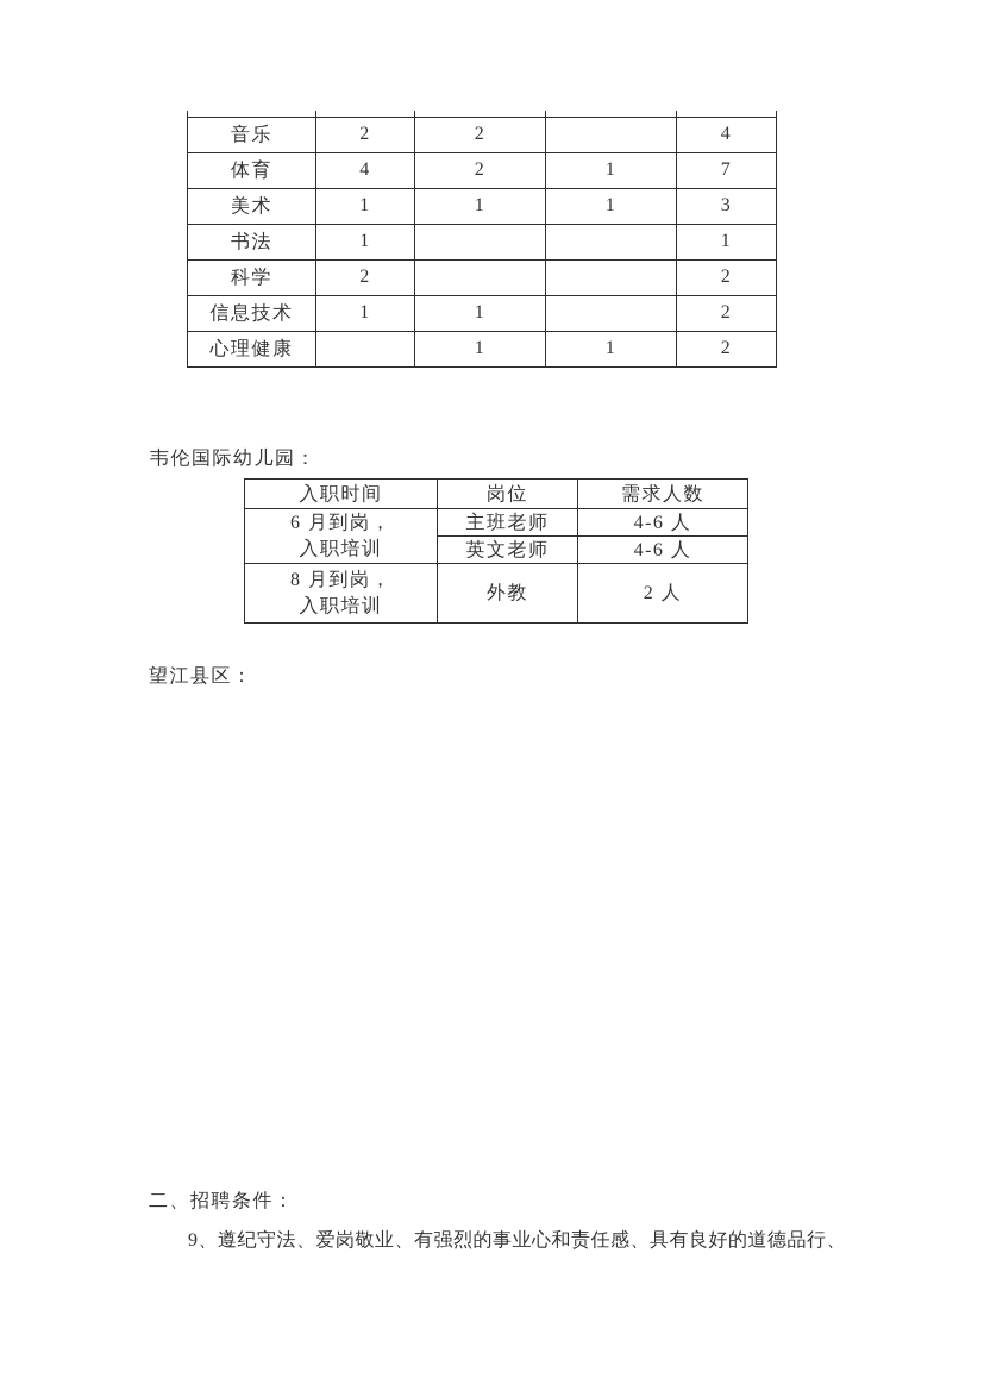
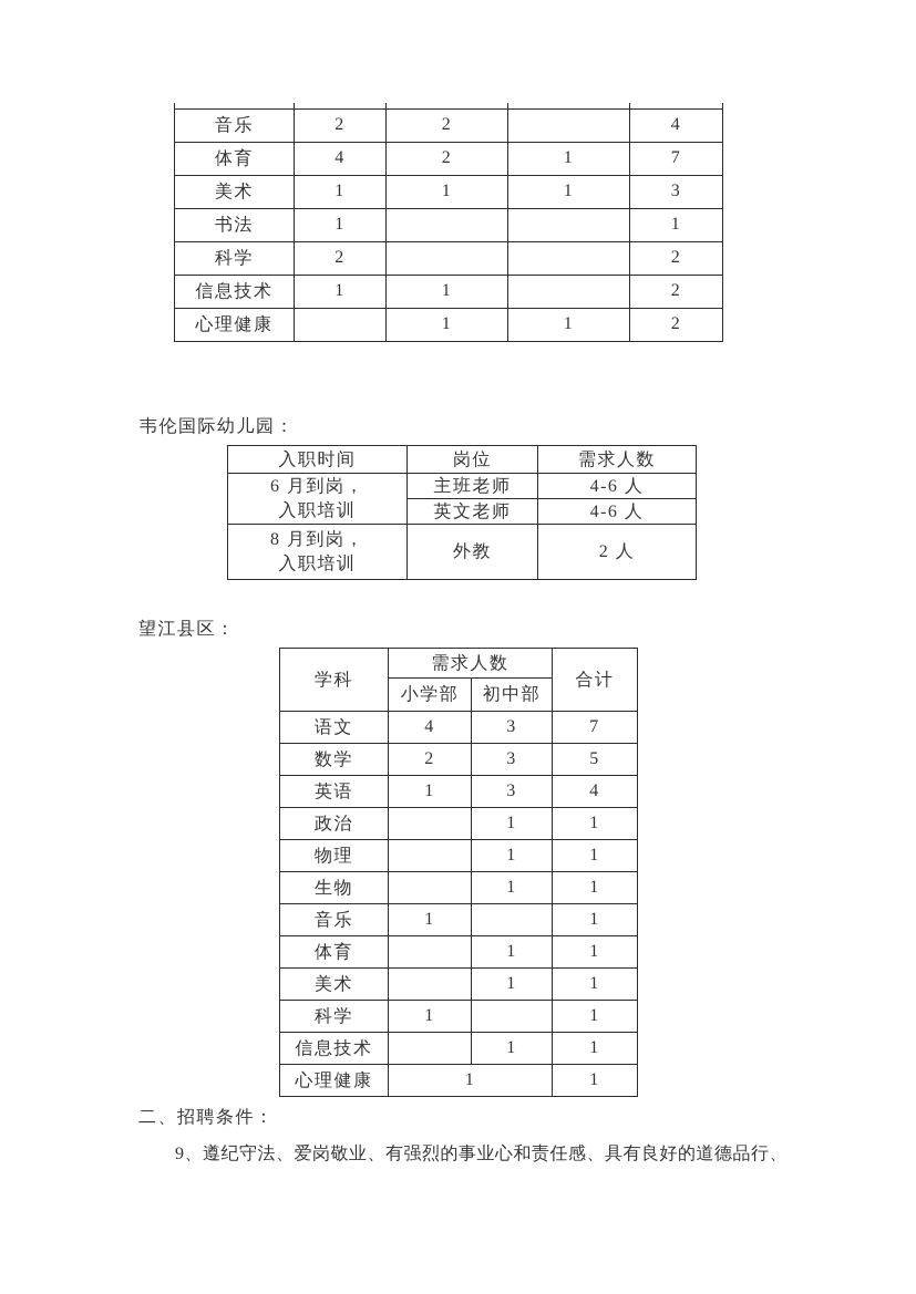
  音乐	2	2		4
  体育	4	2	1	7
  美术	1	1	1	3
  书法	1			1
  科学	2			2
  信息技术	1	1		2
  心理健康		1	1	2
  韦伦国际幼儿园：
  入职时间	岗位	需求人数
  6 月到岗， 入职培训	主班老师	4-6 人
  英文老师	4-6 人
  8 月到岗， 入职培训	外教	2 人
  望江县区：
+ 学科	需求人数	合计
+ 小学部	初中部
+ 语文	4	3	7
+ 数学	2	3	5
+ 英语	1	3	4
+ 政治		1	1
+ 物理		1	1
+ 生物		1	1
+ 音乐	1		1
+ 体育		1	1
+ 美术		1	1
+ 科学	1		1
+ 信息技术		1	1
+ 心理健康	1	1
  二、招聘条件：
  9、遵纪守法、爱岗敬业、有强烈的事业心和责任感、具有良好的道德品行、
